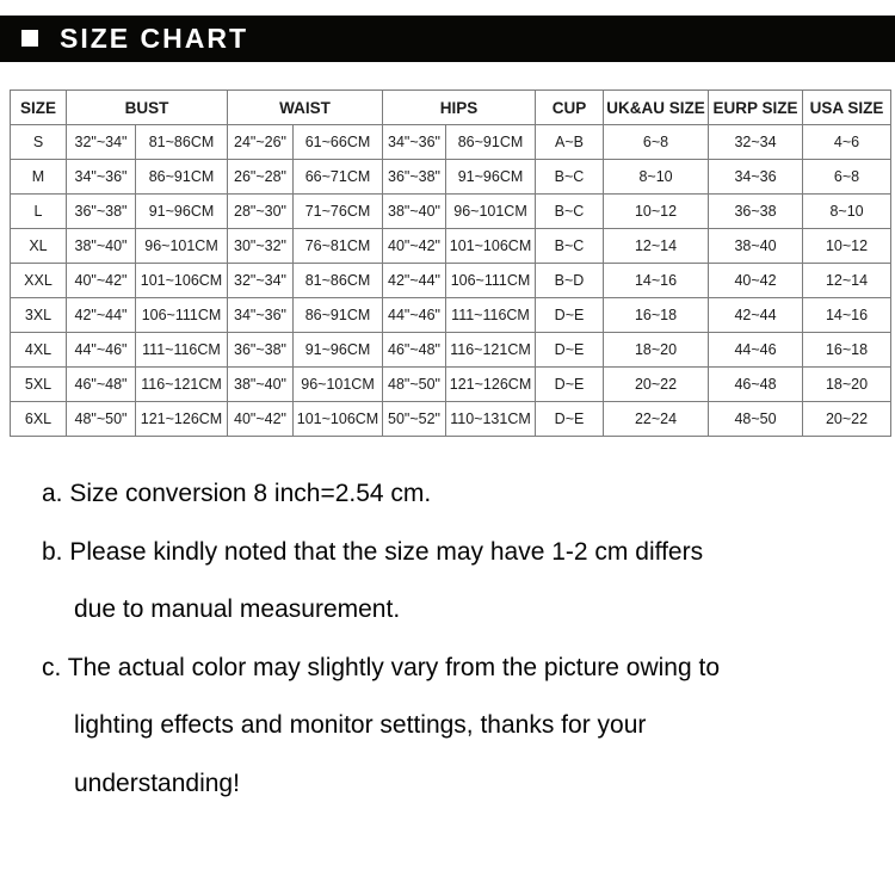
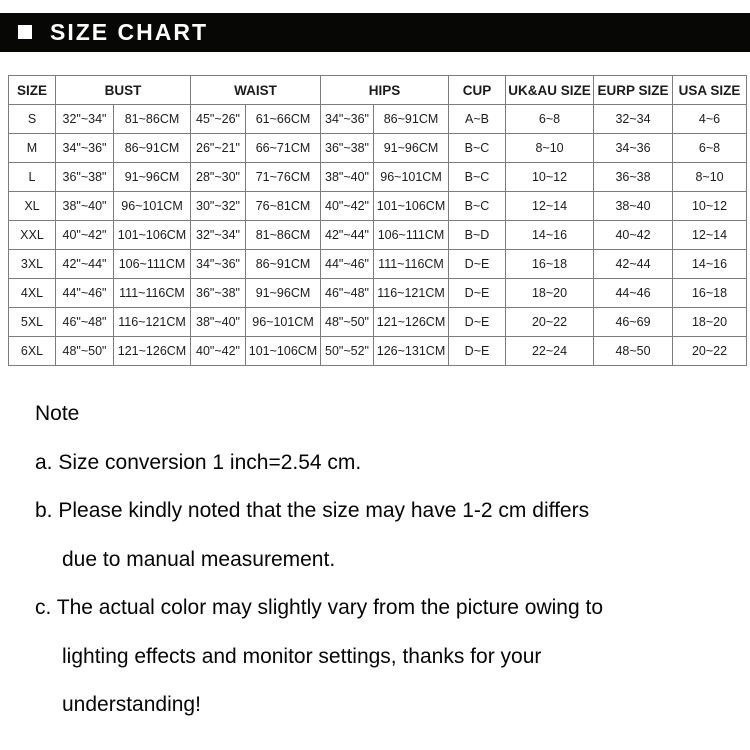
  SIZE CHART
  SIZE	BUST	WAIST	HIPS	CUP	UK&AU SIZE	EURP SIZE	USA SIZE
- S	32"~34"	81~86CM	24"~26"	61~66CM	34"~36"	86~91CM	A~B	6~8	32~34	4~6
+ S	32"~34"	81~86CM	45"~26"	61~66CM	34"~36"	86~91CM	A~B	6~8	32~34	4~6
- M	34"~36"	86~91CM	26"~28"	66~71CM	36"~38"	91~96CM	B~C	8~10	34~36	6~8
+ M	34"~36"	86~91CM	26"~21"	66~71CM	36"~38"	91~96CM	B~C	8~10	34~36	6~8
  L	36"~38"	91~96CM	28"~30"	71~76CM	38"~40"	96~101CM	B~C	10~12	36~38	8~10
  XL	38"~40"	96~101CM	30"~32"	76~81CM	40"~42"	101~106CM	B~C	12~14	38~40	10~12
  XXL	40"~42"	101~106CM	32"~34"	81~86CM	42"~44"	106~111CM	B~D	14~16	40~42	12~14
  3XL	42"~44"	106~111CM	34"~36"	86~91CM	44"~46"	111~116CM	D~E	16~18	42~44	14~16
  4XL	44"~46"	111~116CM	36"~38"	91~96CM	46"~48"	116~121CM	D~E	18~20	44~46	16~18
- 5XL	46"~48"	116~121CM	38"~40"	96~101CM	48"~50"	121~126CM	D~E	20~22	46~48	18~20
+ 5XL	46"~48"	116~121CM	38"~40"	96~101CM	48"~50"	121~126CM	D~E	20~22	46~69	18~20
- 6XL	48"~50"	121~126CM	40"~42"	101~106CM	50"~52"	110~131CM	D~E	22~24	48~50	20~22
+ 6XL	48"~50"	121~126CM	40"~42"	101~106CM	50"~52"	126~131CM	D~E	22~24	48~50	20~22
+ Note
- a. Size conversion 8 inch=2.54 cm.
+ a. Size conversion 1 inch=2.54 cm.
  b. Please kindly noted that the size may have 1-2 cm differs
  due to manual measurement.
  c. The actual color may slightly vary from the picture owing to
  lighting effects and monitor settings, thanks for your
  understanding!
